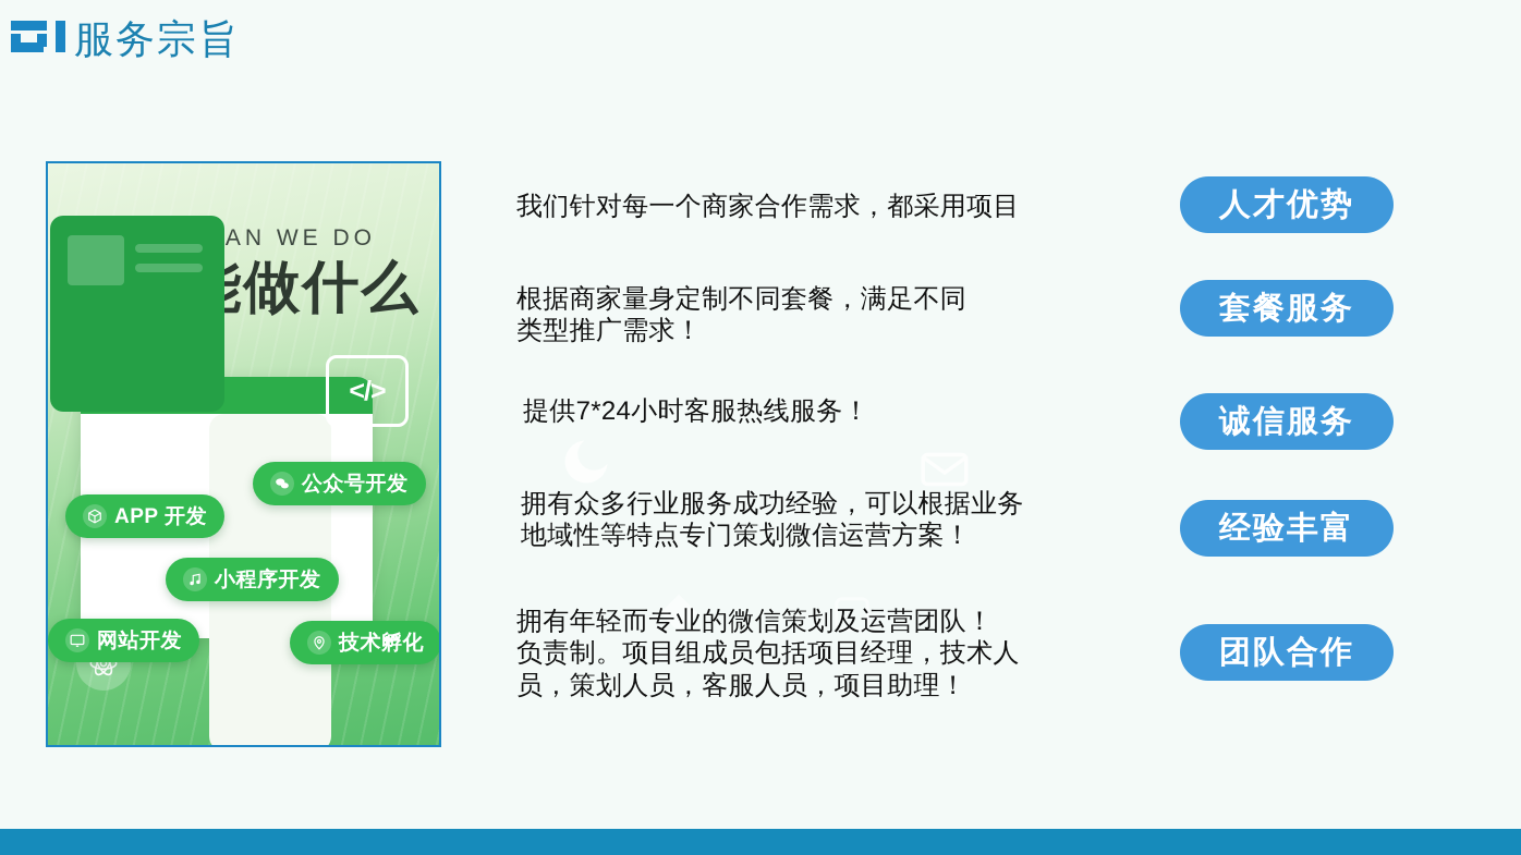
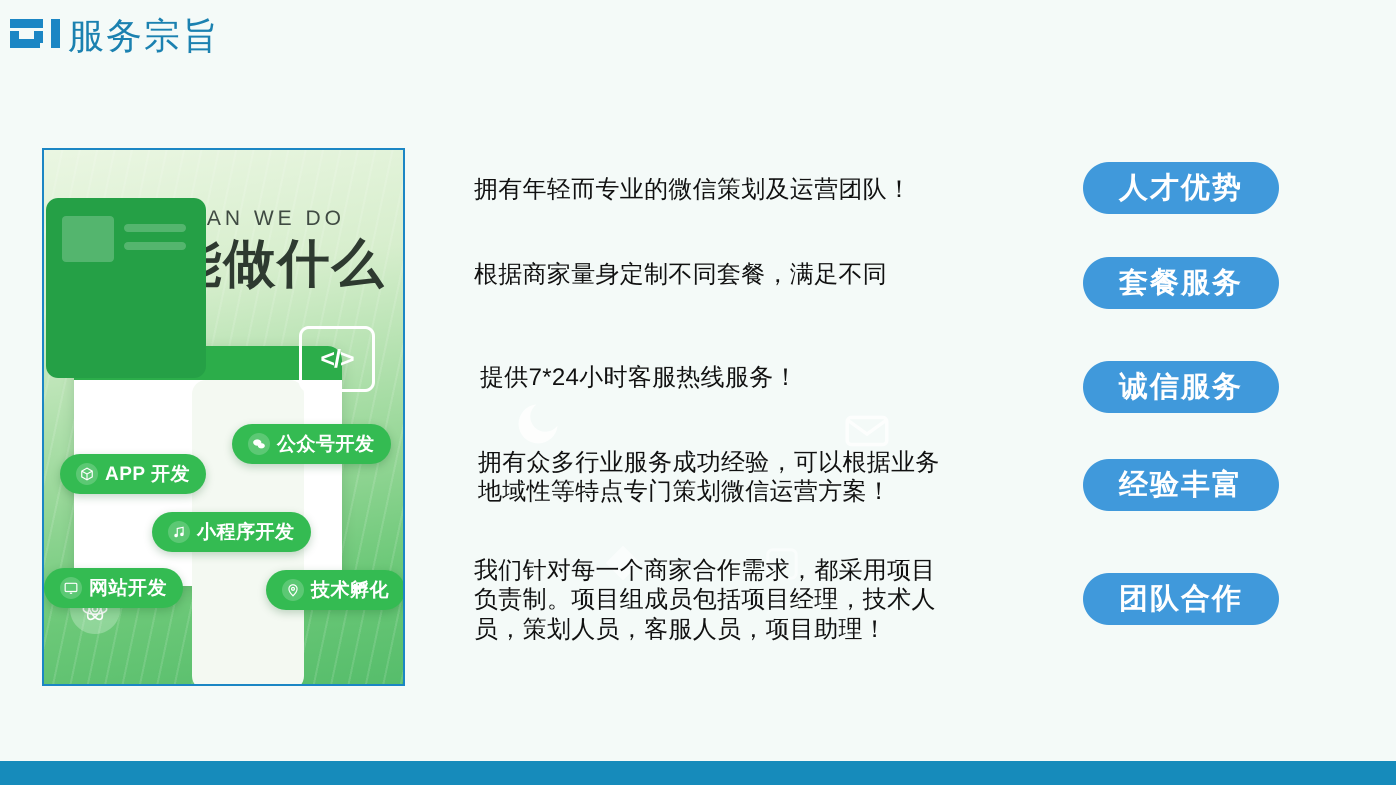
  服务宗旨
  </>
  公众号开发
  APP 开发
  小程序开发
  网站开发
  技术孵化
- 我们针对每一个商家合作需求，都采用项目
+ 拥有年轻而专业的微信策划及运营团队！
  根据商家量身定制不同套餐，满足不同
- 类型推广需求！
  提供7*24小时客服热线服务！
  拥有众多行业服务成功经验，可以根据业务
  地域性等特点专门策划微信运营方案！
- 拥有年轻而专业的微信策划及运营团队！
+ 我们针对每一个商家合作需求，都采用项目
  负责制。项目组成员包括项目经理，技术人
  员，策划人员，客服人员，项目助理！
  人才优势
  套餐服务
  诚信服务
  经验丰富
  团队合作
